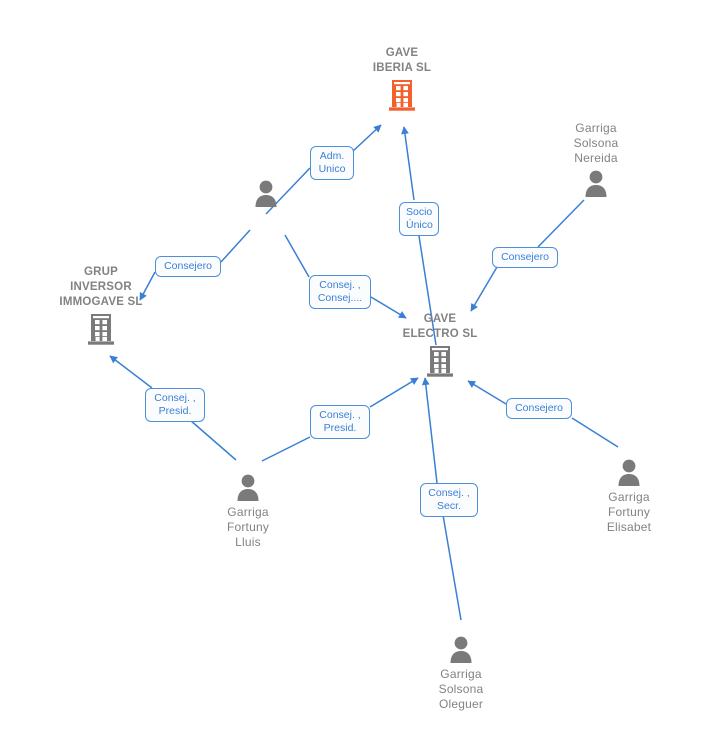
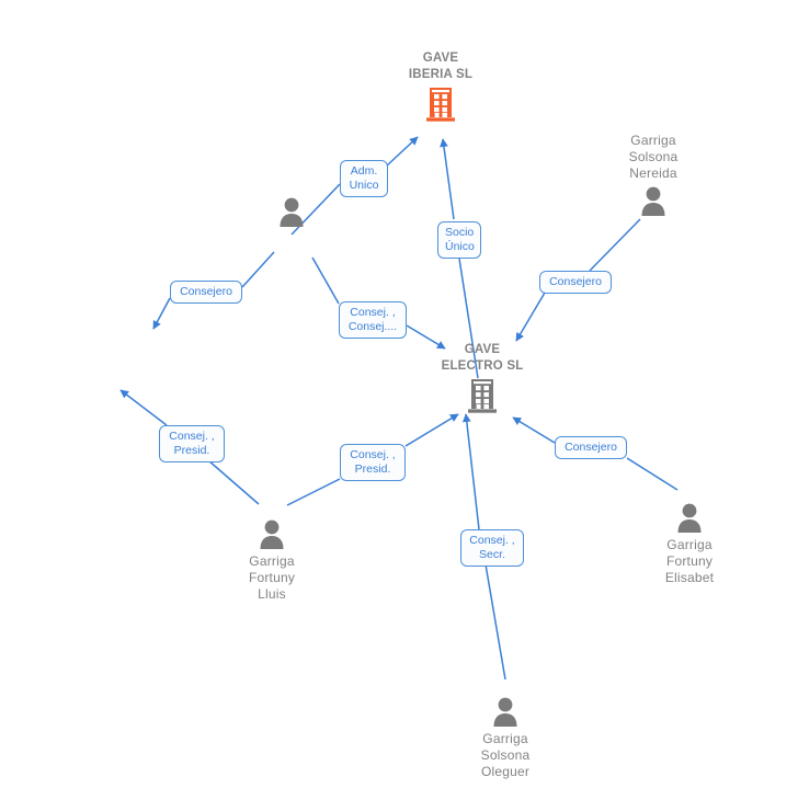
  GAVE
  IBERIA SL
  GAVE
  ELECTRO SL
- GRUP
- INVERSOR
- IMMOGAVE SL
  Garriga
  Solsona
  Nereida
  Garriga
  Fortuny
  Lluis
  Garriga
  Fortuny
  Elisabet
  Garriga
  Solsona
  Oleguer
  Adm.
  Unico
  Socio
  Único
  Consejero
  Consej. ,
  Consej....
  Consejero
  Consej. ,
  Presid.
  Consej. ,
  Presid.
  Consejero
  Consej. ,
  Secr.
